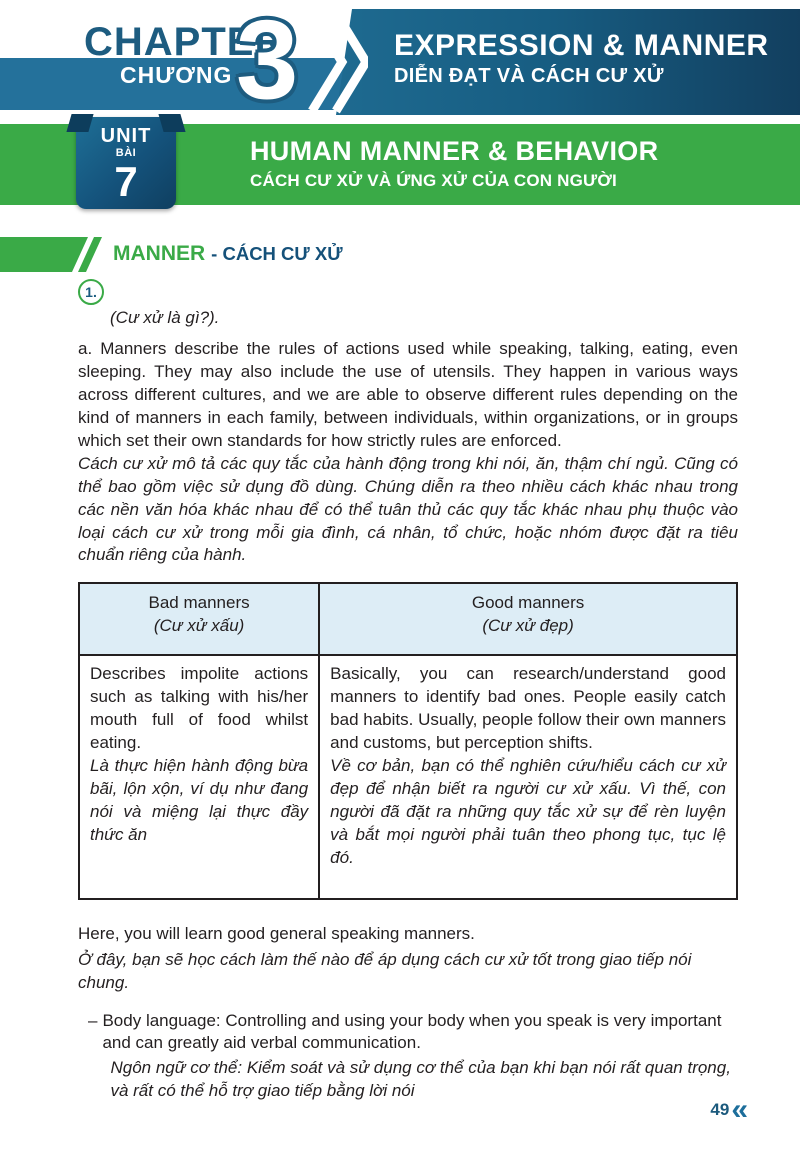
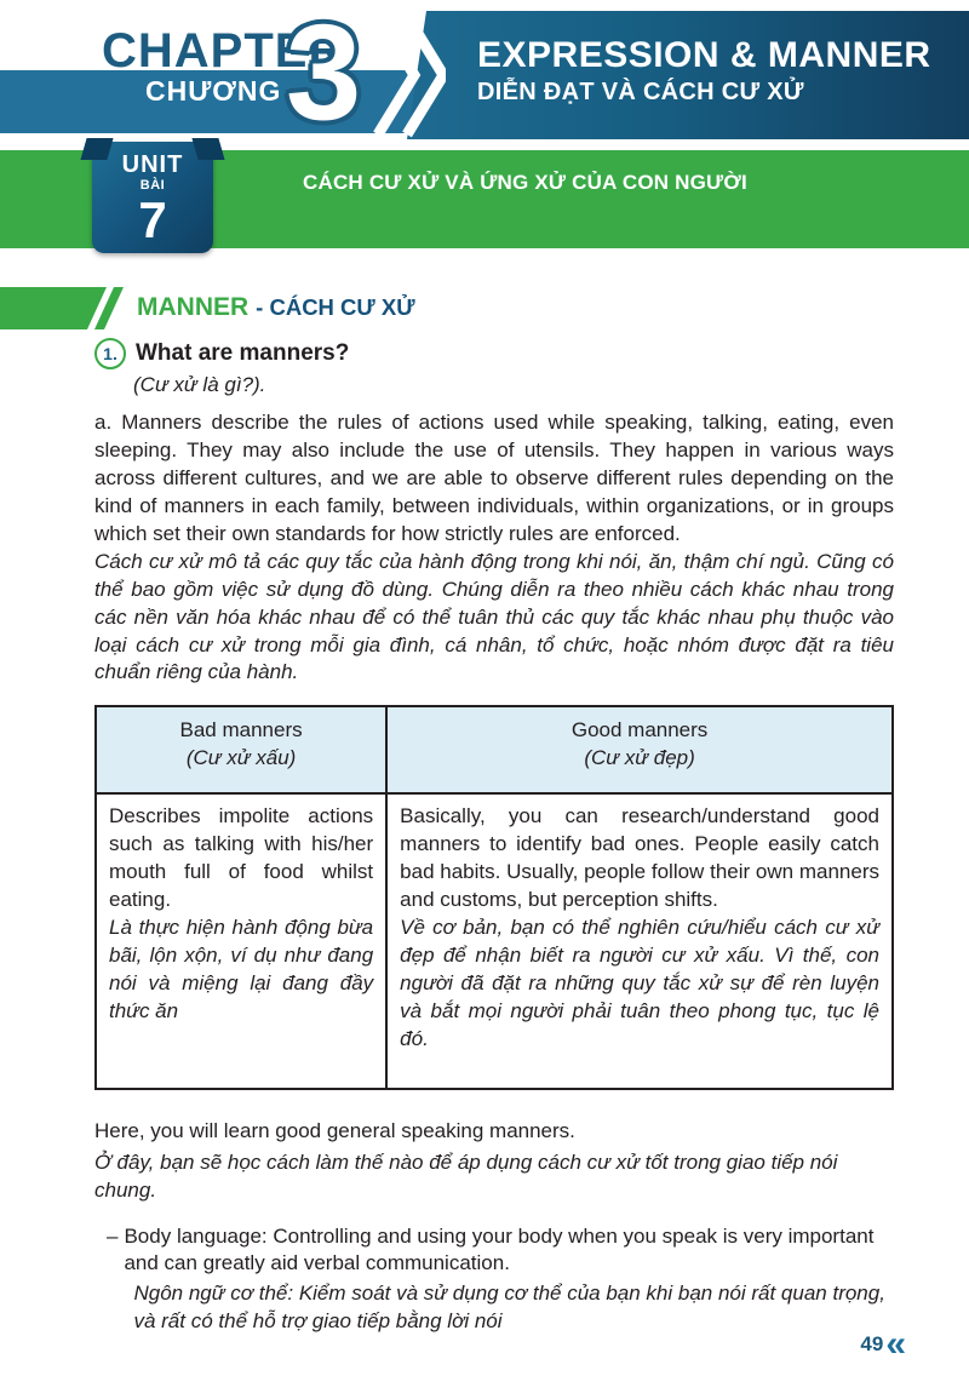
  EXPRESSION & MANNER
  DIỄN ĐẠT VÀ CÁCH CƯ XỬ
  CHAPTER
  CHƯƠNG
  3
- HUMAN MANNER & BEHAVIOR
  CÁCH CƯ XỬ VÀ ỨNG XỬ CỦA CON NGƯỜI
  UNIT
  BÀI
  7
  MANNER - CÁCH CƯ XỬ
  1.
+ What are manners?
  (Cư xử là gì?).
  a. Manners describe the rules of actions used while speaking, talking, eating, even sleeping. They may also include the use of utensils. They happen in various ways across different cultures, and we are able to observe different rules depending on the kind of manners in each family, between individuals, within organizations, or in groups which set their own standards for how strictly rules are enforced.
  Cách cư xử mô tả các quy tắc của hành động trong khi nói, ăn, thậm chí ngủ. Cũng có thể bao gồm việc sử dụng đồ dùng. Chúng diễn ra theo nhiều cách khác nhau trong các nền văn hóa khác nhau để có thể tuân thủ các quy tắc khác nhau phụ thuộc vào loại cách cư xử trong mỗi gia đình, cá nhân, tổ chức, hoặc nhóm được đặt ra tiêu chuẩn riêng của hành.
  Bad manners (Cư xử xấu)	Good manners (Cư xử đẹp)
- Describes impolite actions such as talking with his/her mouth full of food whilst eating. Là thực hiện hành động bừa bãi, lộn xộn, ví dụ như đang nói và miệng lại thực đầy thức ăn	Basically, you can research/understand good manners to identify bad ones. People easily catch bad habits. Usually, people follow their own manners and customs, but perception shifts. Về cơ bản, bạn có thể nghiên cứu/hiểu cách cư xử đẹp để nhận biết ra người cư xử xấu. Vì thế, con người đã đặt ra những quy tắc xử sự để rèn luyện và bắt mọi người phải tuân theo phong tục, tục lệ đó.
+ Describes impolite actions such as talking with his/her mouth full of food whilst eating. Là thực hiện hành động bừa bãi, lộn xộn, ví dụ như đang nói và miệng lại đang đầy thức ăn	Basically, you can research/understand good manners to identify bad ones. People easily catch bad habits. Usually, people follow their own manners and customs, but perception shifts. Về cơ bản, bạn có thể nghiên cứu/hiểu cách cư xử đẹp để nhận biết ra người cư xử xấu. Vì thế, con người đã đặt ra những quy tắc xử sự để rèn luyện và bắt mọi người phải tuân theo phong tục, tục lệ đó.
  Here, you will learn good general speaking manners.
  Ở đây, bạn sẽ học cách làm thế nào để áp dụng cách cư xử tốt trong giao tiếp nói chung.
  –
  Body language: Controlling and using your body when you speak is very important and can greatly aid verbal communication.
  Ngôn ngữ cơ thể: Kiểm soát và sử dụng cơ thể của bạn khi bạn nói rất quan trọng, và rất có thể hỗ trợ giao tiếp bằng lời nói
  49
  «
